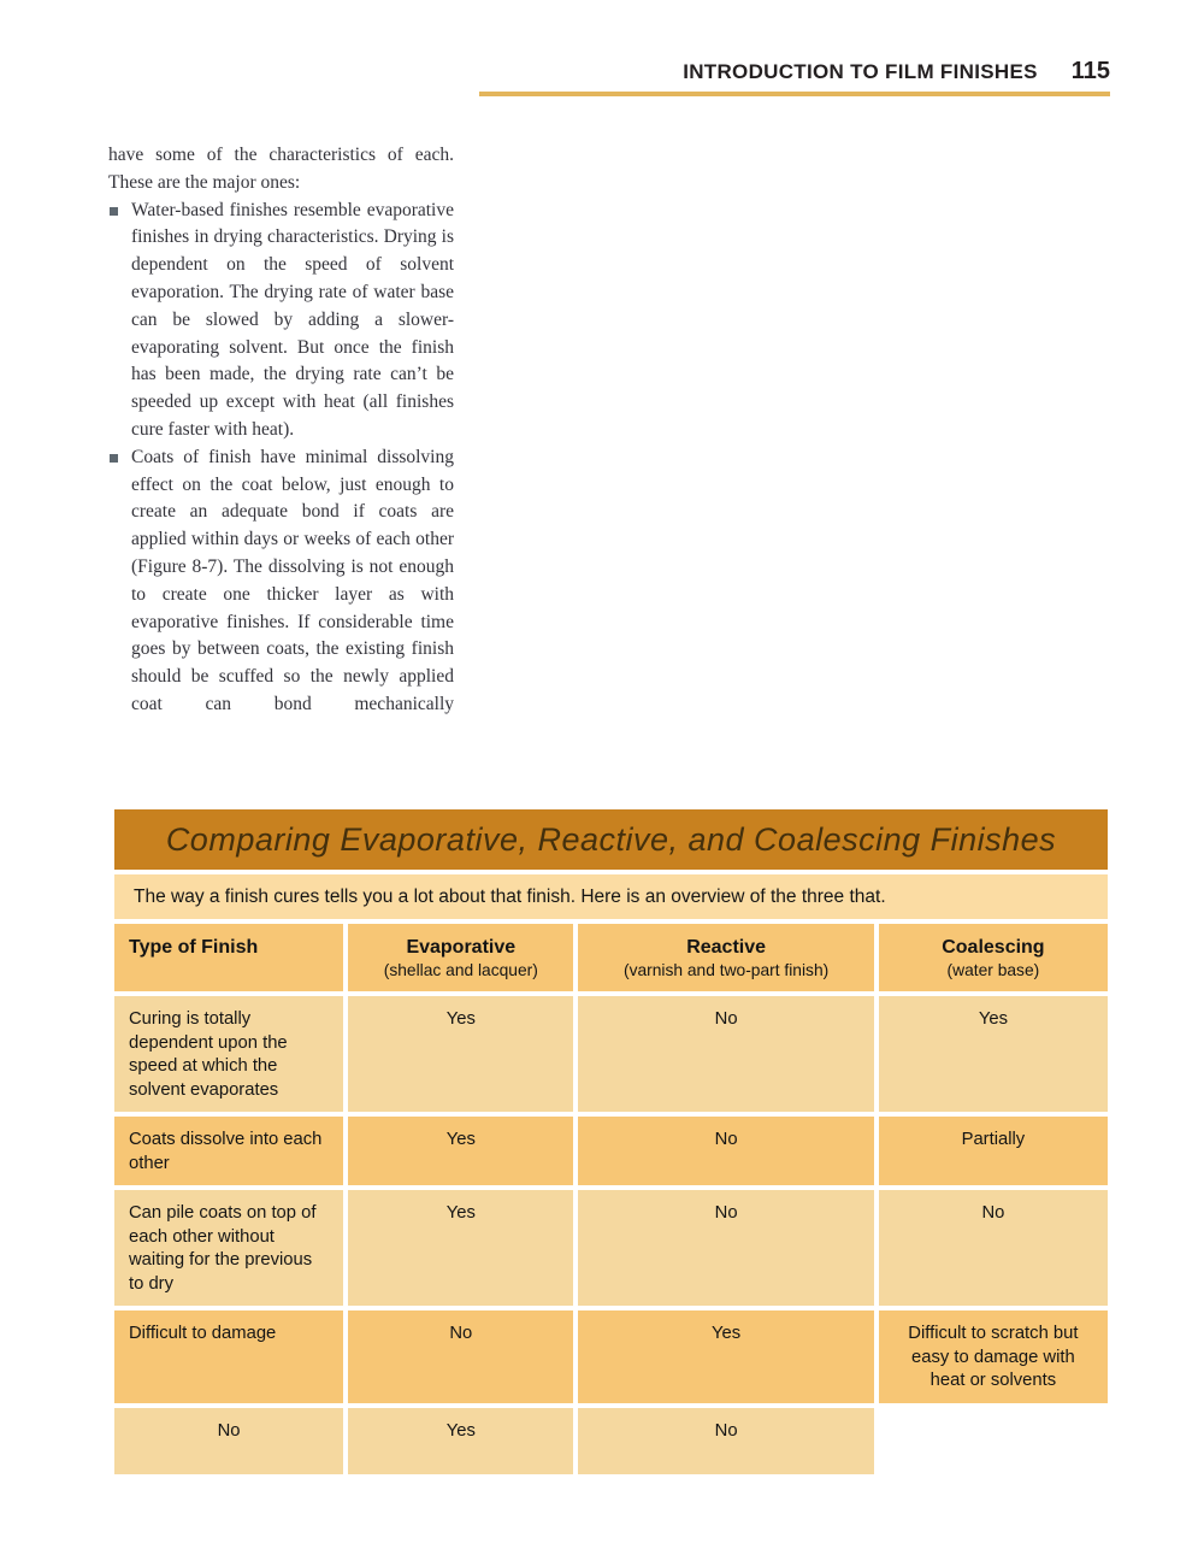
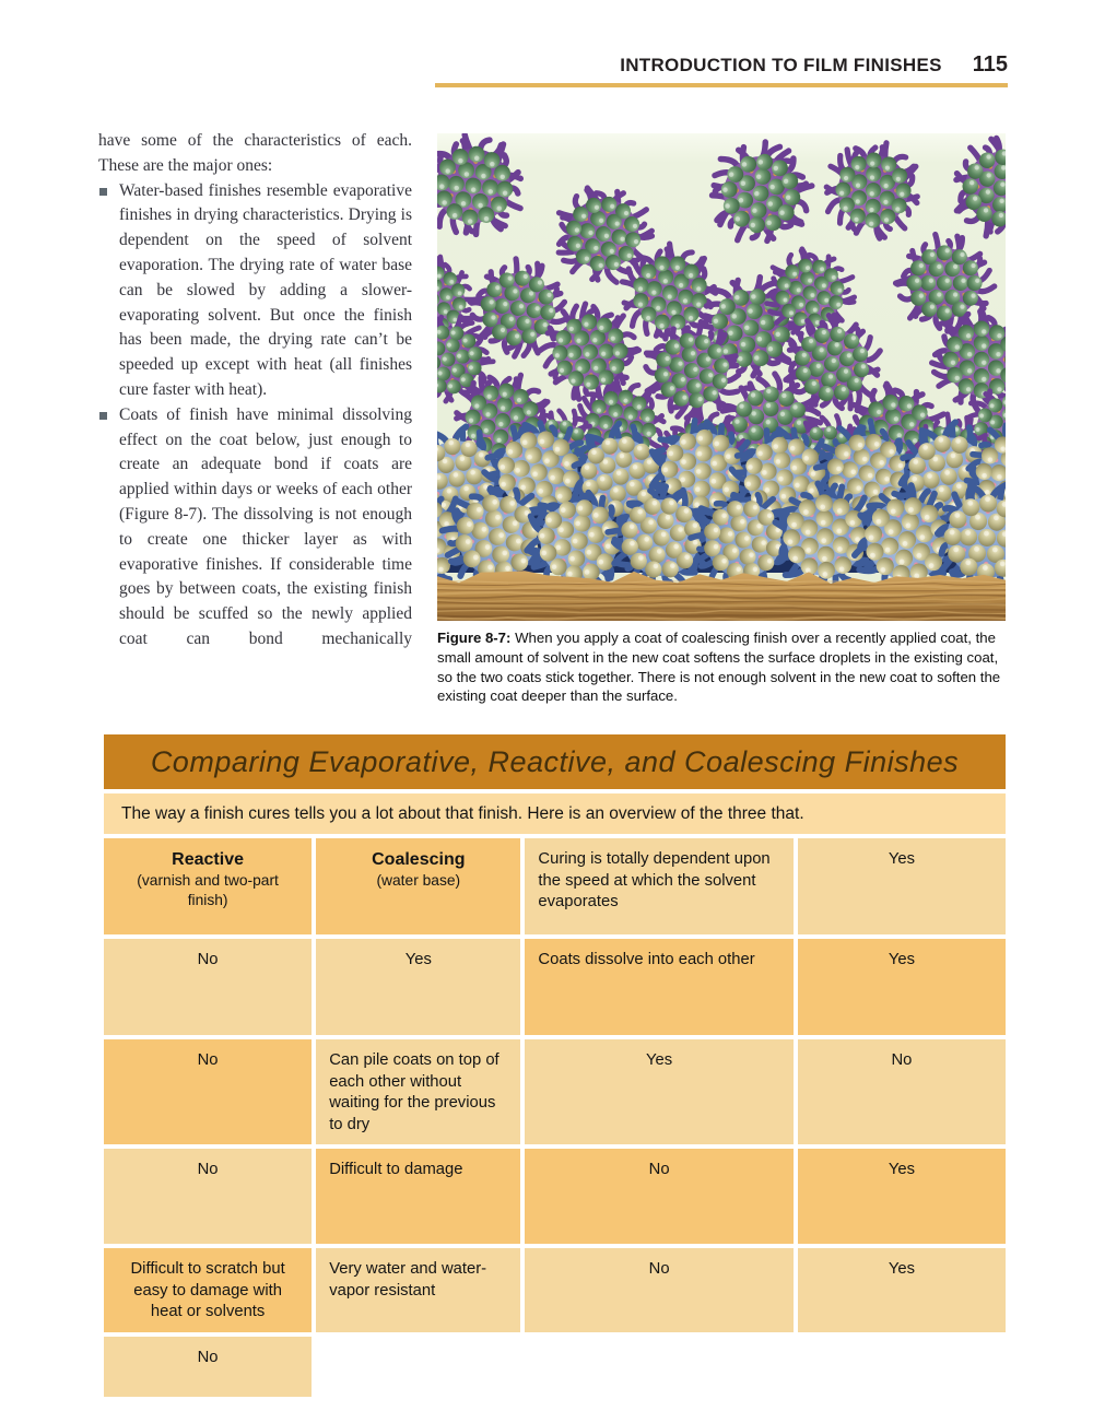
  INTRODUCTION TO FILM FINISHES
  115
  have some of the characteristics of each. These are the major ones:
  Water-based finishes resemble evaporative finishes in drying characteristics. Drying is dependent on the speed of solvent evaporation. The drying rate of water base can be slowed by adding a slower-evaporating solvent. But once the finish has been made, the drying rate can’t be speeded up except with heat (all finishes cure faster with heat).
  Coats of finish have minimal dissolving effect on the coat below, just enough to create an adequate bond if coats are applied within days or weeks of each other (Figure 8-7). The dissolving is not enough to create one thicker layer as with evaporative finishes. If considerable time goes by between coats, the existing finish should be scuffed so the newly applied coat can bond mechanically
+ Figure 8-7: When you apply a coat of coalescing finish over a recently applied coat, the small amount of solvent in the new coat softens the surface droplets in the existing coat, so the two coats stick together. There is not enough solvent in the new coat to soften the existing coat deeper than the surface.
  Comparing Evaporative, Reactive, and Coalescing Finishes
  The way a finish cures tells you a lot about that finish. Here is an overview of the three that.
- Type of Finish
- Evaporative
- (shellac and lacquer)
  Reactive
  (varnish and two-part finish)
  Coalescing
  (water base)
  Curing is totally dependent upon the speed at which the solvent evaporates
  Yes
  No
  Yes
  Coats dissolve into each other
  Yes
  No
- Partially
  Can pile coats on top of each other without waiting for the previous to dry
  Yes
  No
  No
  Difficult to damage
  No
  Yes
  Difficult to scratch but easy to damage with heat or solvents
+ Very water and water-vapor resistant
  No
  Yes
  No
